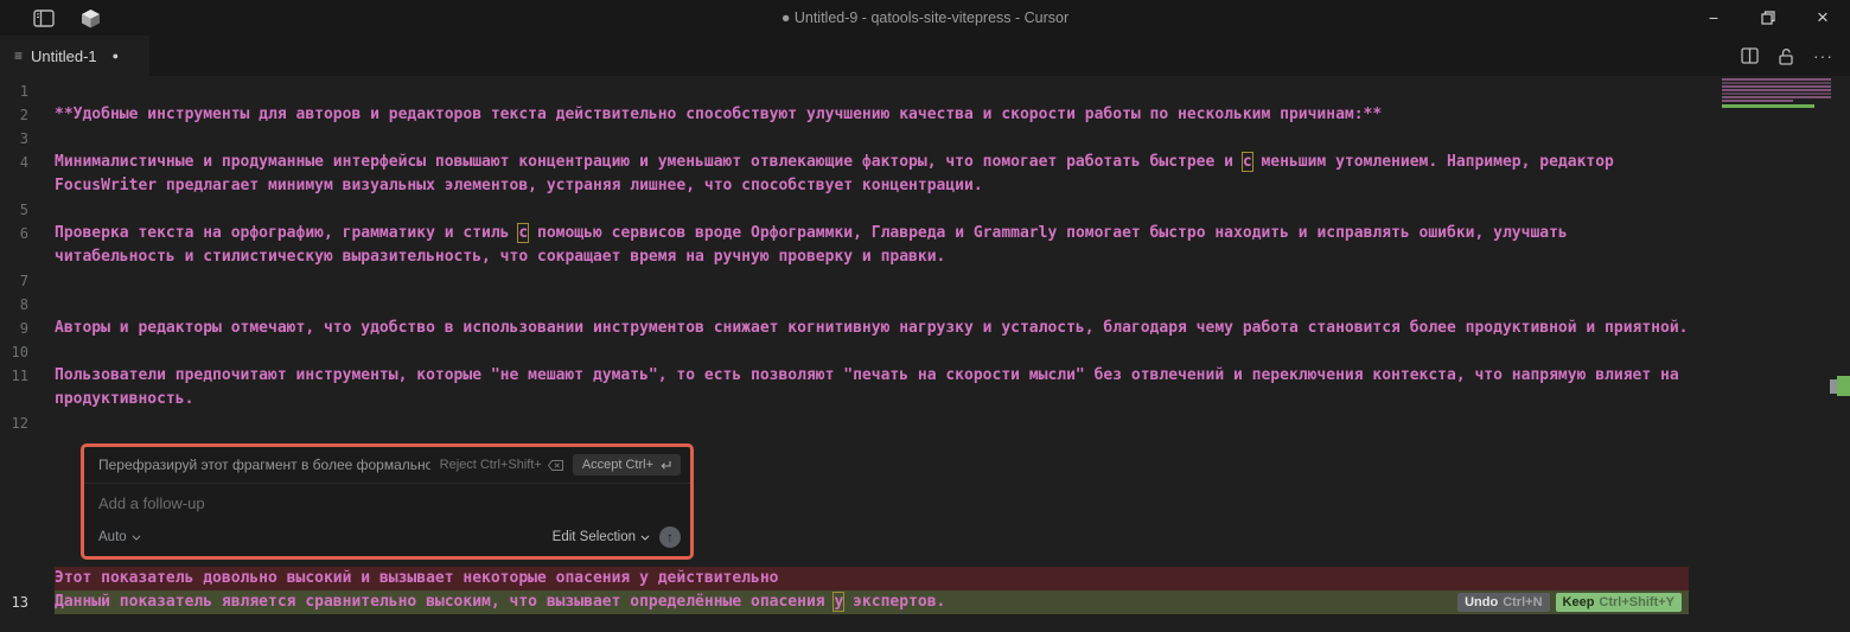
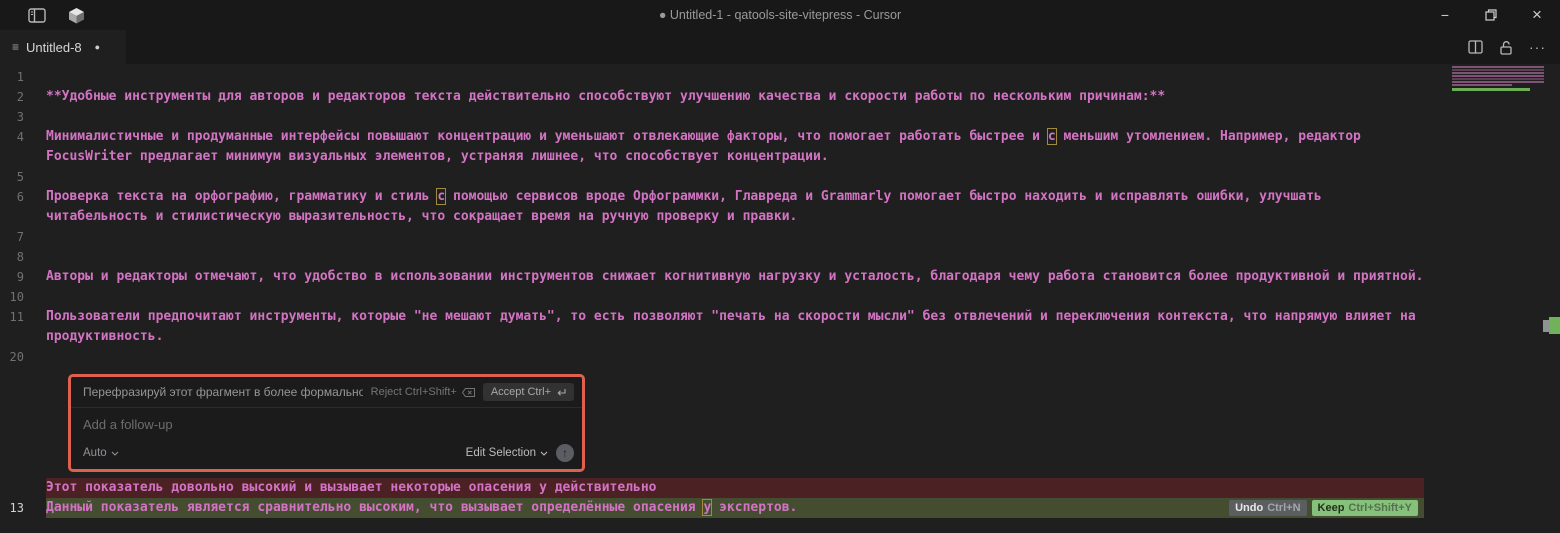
- ● Untitled-9 - qatools-site-vitepress - Cursor
+ ● Untitled-1 - qatools-site-vitepress - Cursor
  −
  ×
  ≡
- Untitled-1
+ Untitled-8
  ●
  ···
  1
  2
  **Удобные инструменты для авторов и редакторов текста действительно способствуют улучшению качества и скорости работы по нескольким причинам:**
  3
  4
  Минималистичные и продуманные интерфейсы повышают концентрацию и уменьшают отвлекающие факторы, что помогает работать быстрее и с меньшим утомлением. Например, редактор FocusWriter предлагает минимум визуальных элементов, устраняя лишнее, что способствует концентрации.
  5
  6
  Проверка текста на орфографию, грамматику и стиль с помощью сервисов вроде Орфограммки, Главреда и Grammarly помогает быстро находить и исправлять ошибки, улучшать читабельность и стилистическую выразительность, что сокращает время на ручную проверку и правки.
  7
  8
  9
  Авторы и редакторы отмечают, что удобство в использовании инструментов снижает когнитивную нагрузку и усталость, благодаря чему работа становится более продуктивной и приятной.
  10
  11
  Пользователи предпочитают инструменты, которые "не мешают думать", то есть позволяют "печать на скорости мысли" без отвлечений и переключения контекста, что напрямую влияет на продуктивность.
- 12
+ 20
  Перефразируй этот фрагмент в более формально
  Reject
  Ctrl+Shift+
  Accept
  Ctrl+
  Add a follow-up
  Auto
  Edit Selection
  ↑
  Этот показатель довольно высокий и вызывает некоторые опасения у действительно
  13
  Данный показатель является сравнительно высоким, что вызывает определённые опасения у экспертов.
  Undo
  Ctrl+N
  Keep
  Ctrl+Shift+Y
